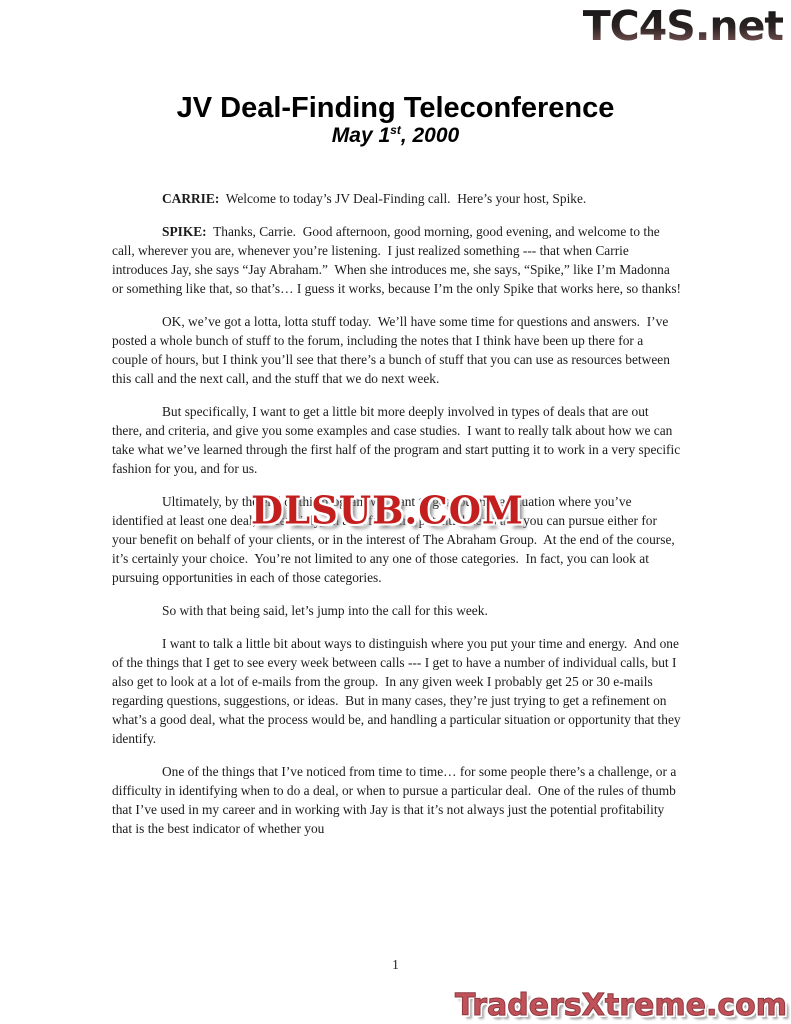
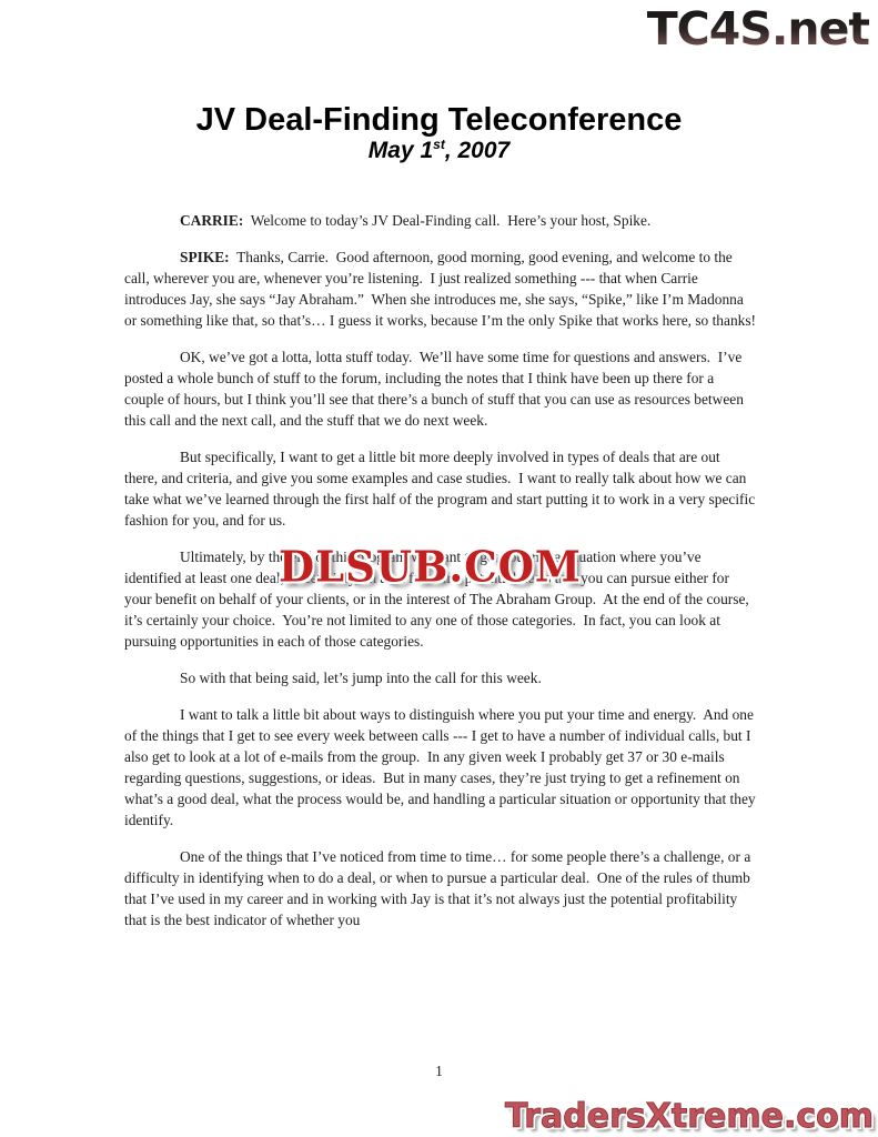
  TC4S.net
  JV Deal-Finding Teleconference
- May 1st, 2000
+ May 1st, 2007
  CARRIE: Welcome to today’s JV Deal-Finding call. Here’s your host, Spike.
  SPIKE: Thanks, Carrie. Good afternoon, good morning, good evening, and welcome to the call, wherever you are, whenever you’re listening. I just realized something --- that when Carrie introduces Jay, she says “Jay Abraham.” When she introduces me, she says, “Spike,” like I’m Madonna or something like that, so that’s… I guess it works, because I’m the only Spike that works here, so thanks!
  OK, we’ve got a lotta, lotta stuff today. We’ll have some time for questions and answers. I’ve posted a whole bunch of stuff to the forum, including the notes that I think have been up there for a couple of hours, but I think you’ll see that there’s a bunch of stuff that you can use as resources between this call and the next call, and the stuff that we do next week.
  But specifically, I want to get a little bit more deeply involved in types of deals that are out there, and criteria, and give you some examples and case studies. I want to really talk about how we can take what we’ve learned through the first half of the program and start putting it to work in a very specific fashion for you, and for us.
  Ultimately, by the end of this program we want to get you into a situation where you’ve identified at least one deal, or certainly, an area for some potential deals that you can pursue either for your benefit on behalf of your clients, or in the interest of The Abraham Group. At the end of the course, it’s certainly your choice. You’re not limited to any one of those categories. In fact, you can look at pursuing opportunities in each of those categories.
  So with that being said, let’s jump into the call for this week.
- I want to talk a little bit about ways to distinguish where you put your time and energy. And one of the things that I get to see every week between calls --- I get to have a number of individual calls, but I also get to look at a lot of e-mails from the group. In any given week I probably get 25 or 30 e-mails regarding questions, suggestions, or ideas. But in many cases, they’re just trying to get a refinement on what’s a good deal, what the process would be, and handling a particular situation or opportunity that they identify.
+ I want to talk a little bit about ways to distinguish where you put your time and energy. And one of the things that I get to see every week between calls --- I get to have a number of individual calls, but I also get to look at a lot of e-mails from the group. In any given week I probably get 37 or 30 e-mails regarding questions, suggestions, or ideas. But in many cases, they’re just trying to get a refinement on what’s a good deal, what the process would be, and handling a particular situation or opportunity that they identify.
  One of the things that I’ve noticed from time to time… for some people there’s a challenge, or a difficulty in identifying when to do a deal, or when to pursue a particular deal. One of the rules of thumb that I’ve used in my career and in working with Jay is that it’s not always just the potential profitability that is the best indicator of whether you
  DLSUB.COM
  1
  TradersXtreme.com
